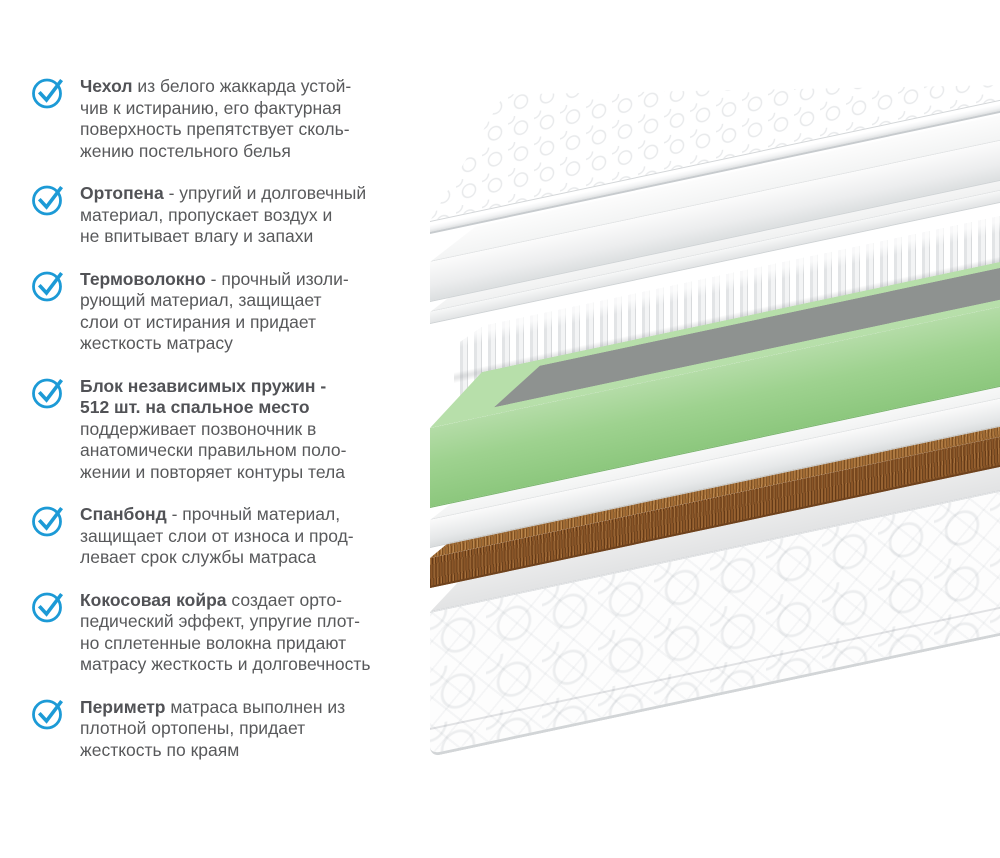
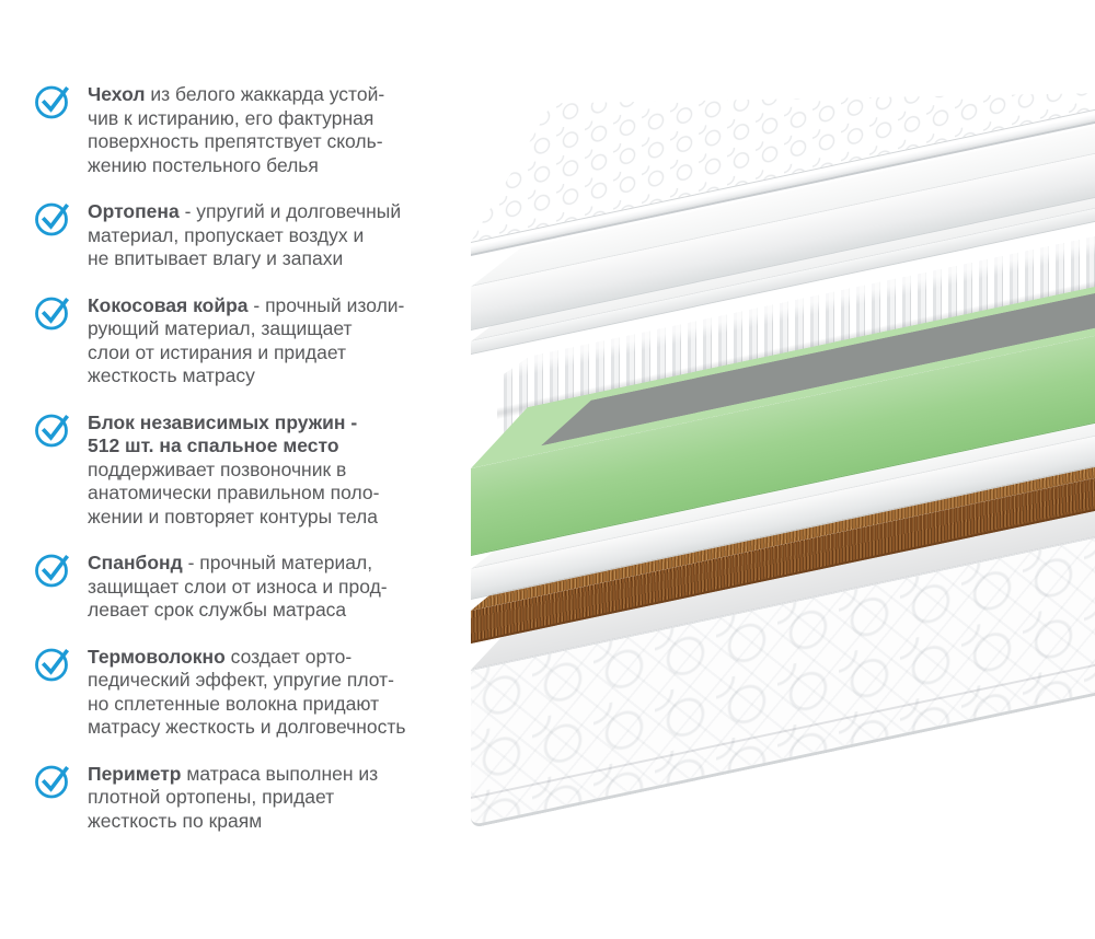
  Чехол из белого жаккарда устой-
  чив к истиранию, его фактурная
  поверхность препятствует сколь-
  жению постельного белья
  Ортопена - упругий и долговечный
  материал, пропускает воздух и
  не впитывает влагу и запахи
- Термоволокно - прочный изоли-
+ Кокосовая койра - прочный изоли-
  рующий материал, защищает
  слои от истирания и придает
  жесткость матрасу
  Блок независимых пружин -
  512 шт. на спальное место
  поддерживает позвоночник в
  анатомически правильном поло-
  жении и повторяет контуры тела
  Спанбонд - прочный материал,
  защищает слои от износа и прод-
  левает срок службы матраса
- Кокосовая койра создает орто-
+ Термоволокно создает орто-
  педический эффект, упругие плот-
  но сплетенные волокна придают
  матрасу жесткость и долговечность
  Периметр матраса выполнен из
  плотной ортопены, придает
  жесткость по краям
